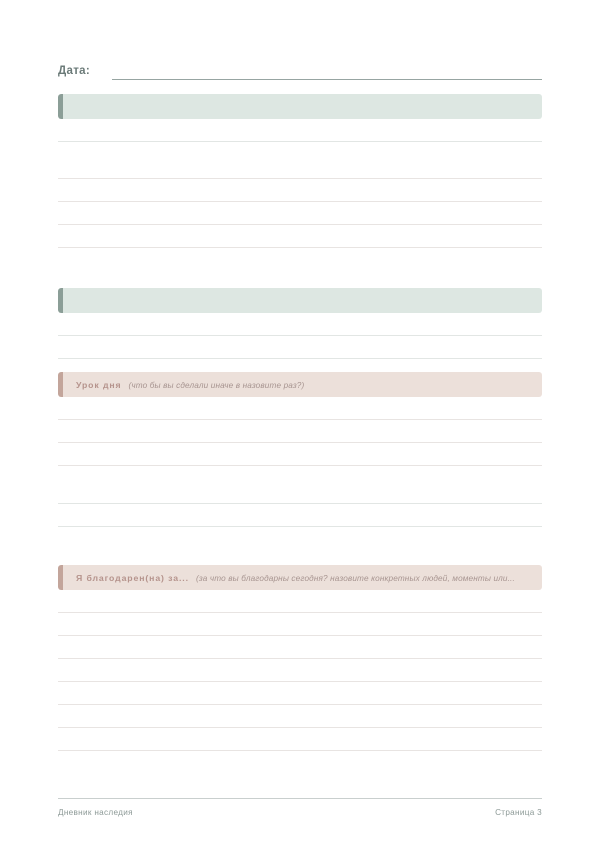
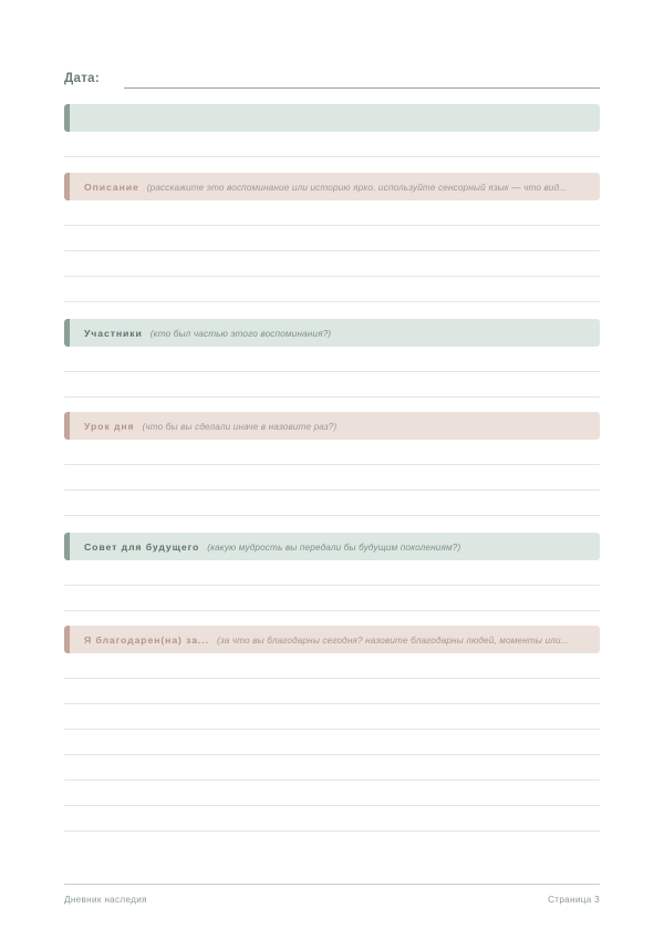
  Дата:
+ Описание (расскажите это воспоминание или историю ярко. используйте сенсорный язык — что вид...
+ Участники (кто был частью этого воспоминания?)
  Урок дня (что бы вы сделали иначе в назовите раз?)
+ Совет для будущего (какую мудрость вы передали бы будущим поколениям?)
- Я благодарен(на) за... (за что вы благодарны сегодня? назовите конкретных людей, моменты или...
+ Я благодарен(на) за... (за что вы благодарны сегодня? назовите благодарны людей, моменты или...
  Дневник наследия
  Страница 3
